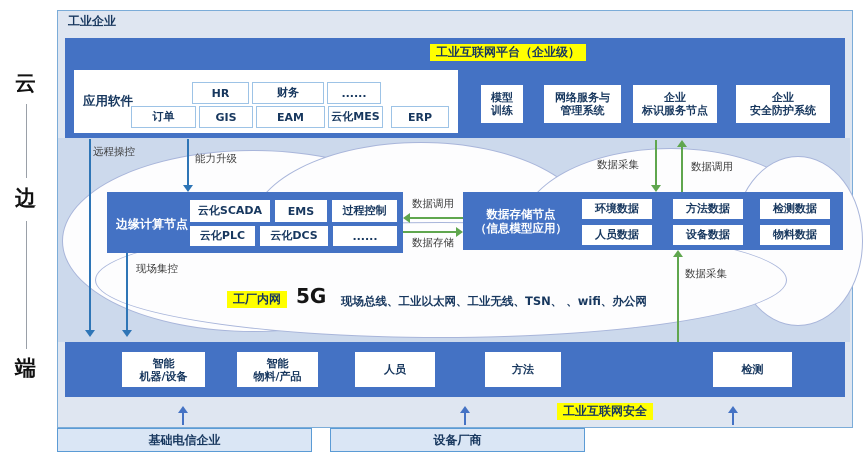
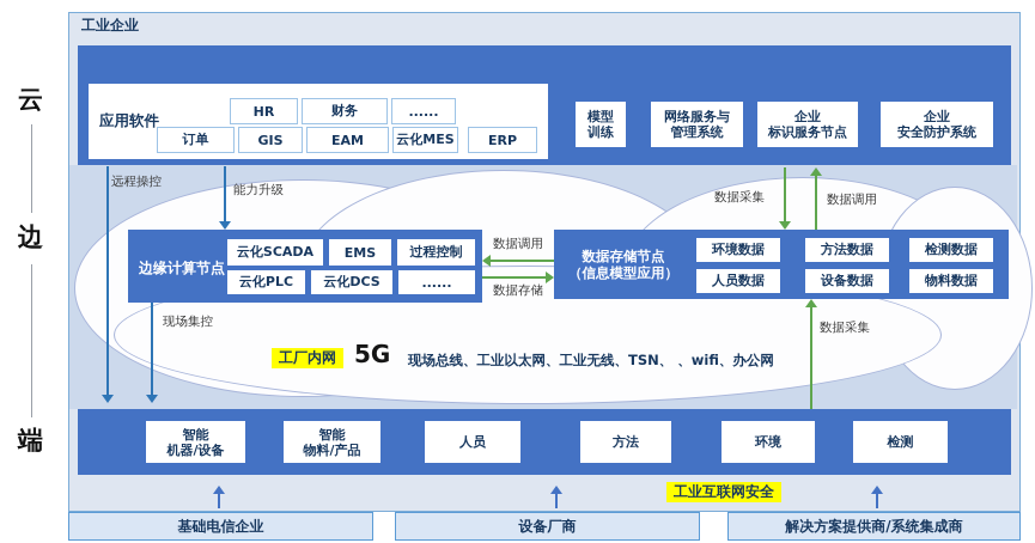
  云
  边
  端
  工业企业
- 工业互联网平台（企业级）
  应用软件
  HR
  财务
  ......
  订单
  GIS
  EAM
  云化MES
  ERP
  模型
  训练
  网络服务与
  管理系统
  企业
  标识服务节点
  企业
  安全防护系统
  边缘计算节点
  云化SCADA
  EMS
  过程控制
  云化PLC
  云化DCS
  ......
  数据存储节点
  （信息模型应用）
  环境数据
  方法数据
  检测数据
  人员数据
  设备数据
  物料数据
  远程操控
  能力升级
  现场集控
  数据采集
  数据调用
  数据调用
  数据存储
  数据采集
  工厂内网
  5G
  现场总线、工业以太网、工业无线、TSN、 、wifi、办公网
  智能
  机器/设备
  智能
  物料/产品
  人员
  方法
+ 环境
  检测
  工业互联网安全
  基础电信企业
  设备厂商
+ 解决方案提供商/系统集成商
